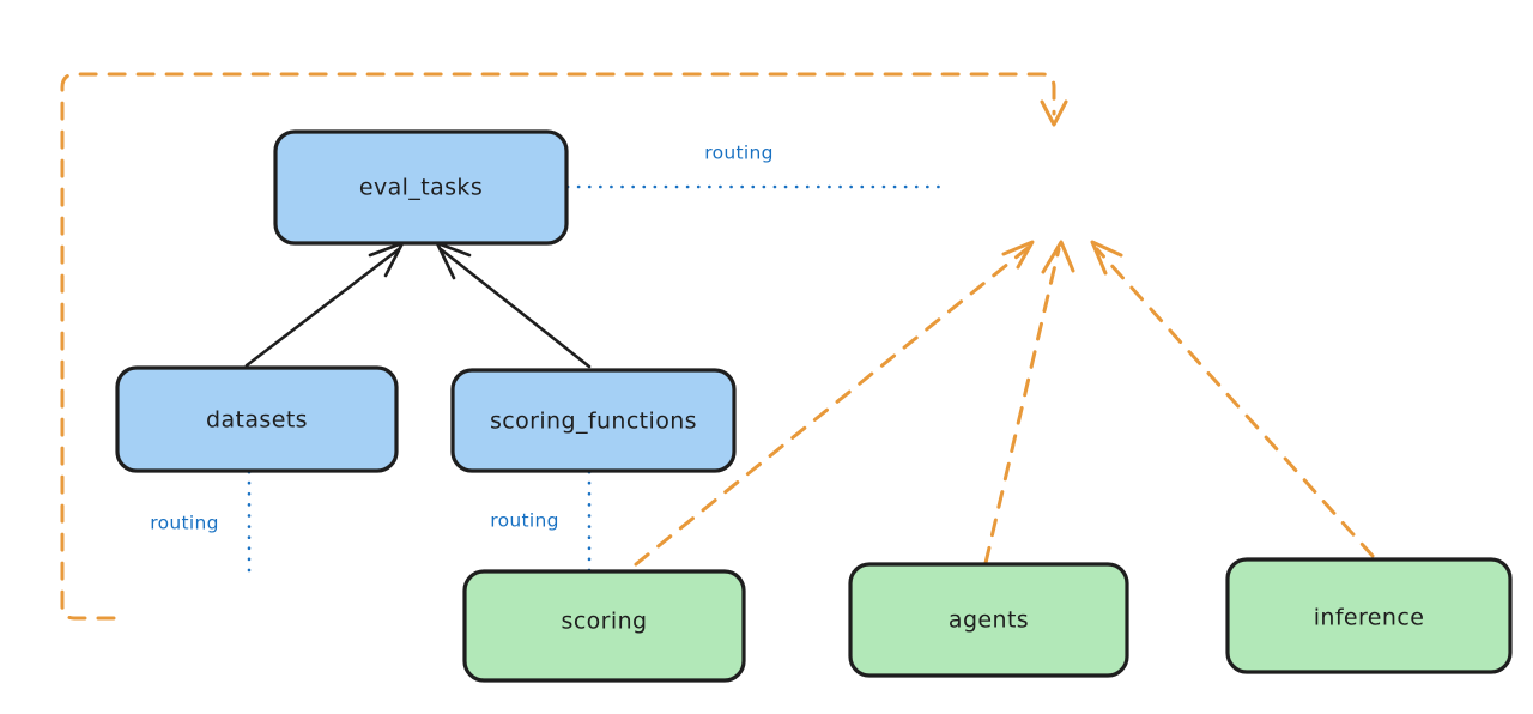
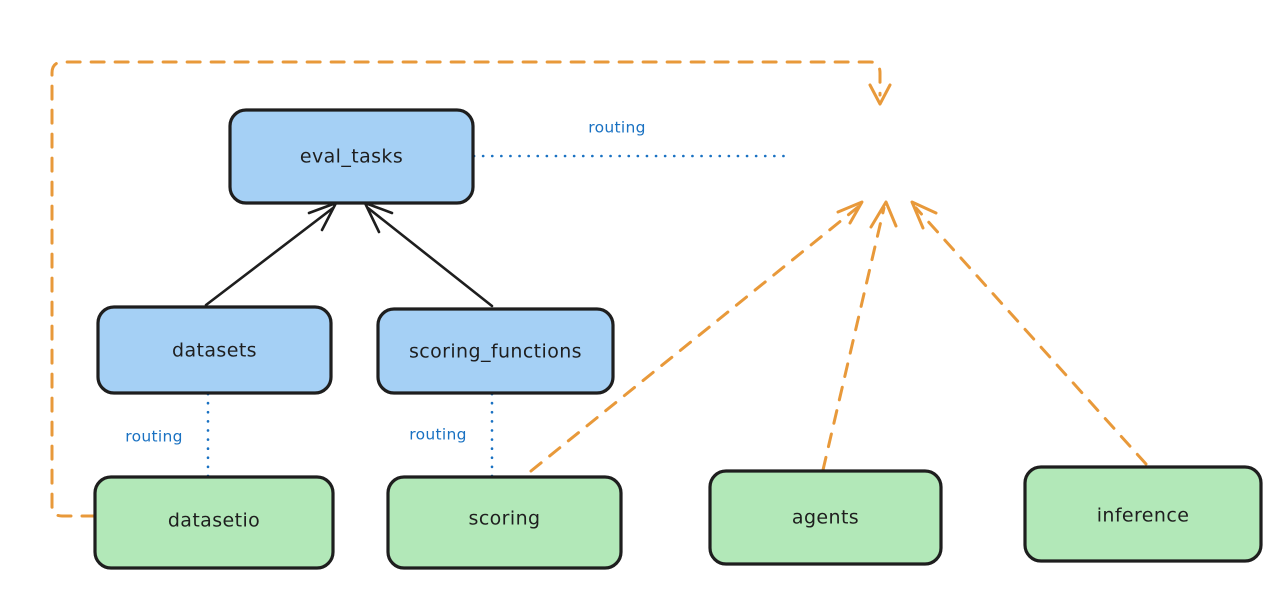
  routing
  routing
  routing
  eval_tasks
  datasets
  scoring_functions
+ datasetio
  scoring
  agents
  inference
